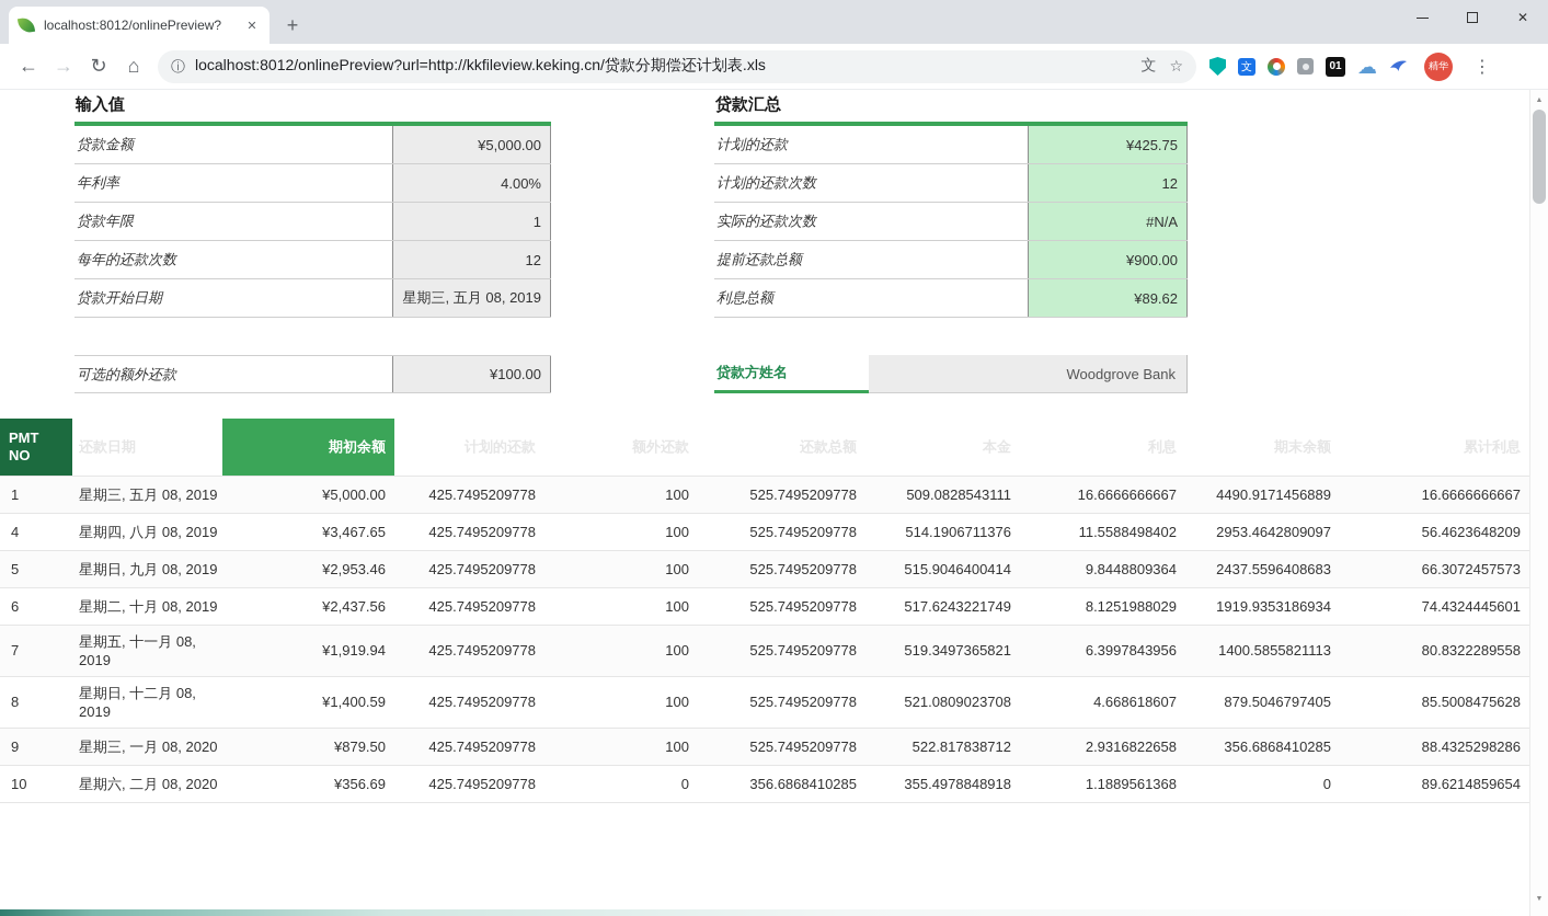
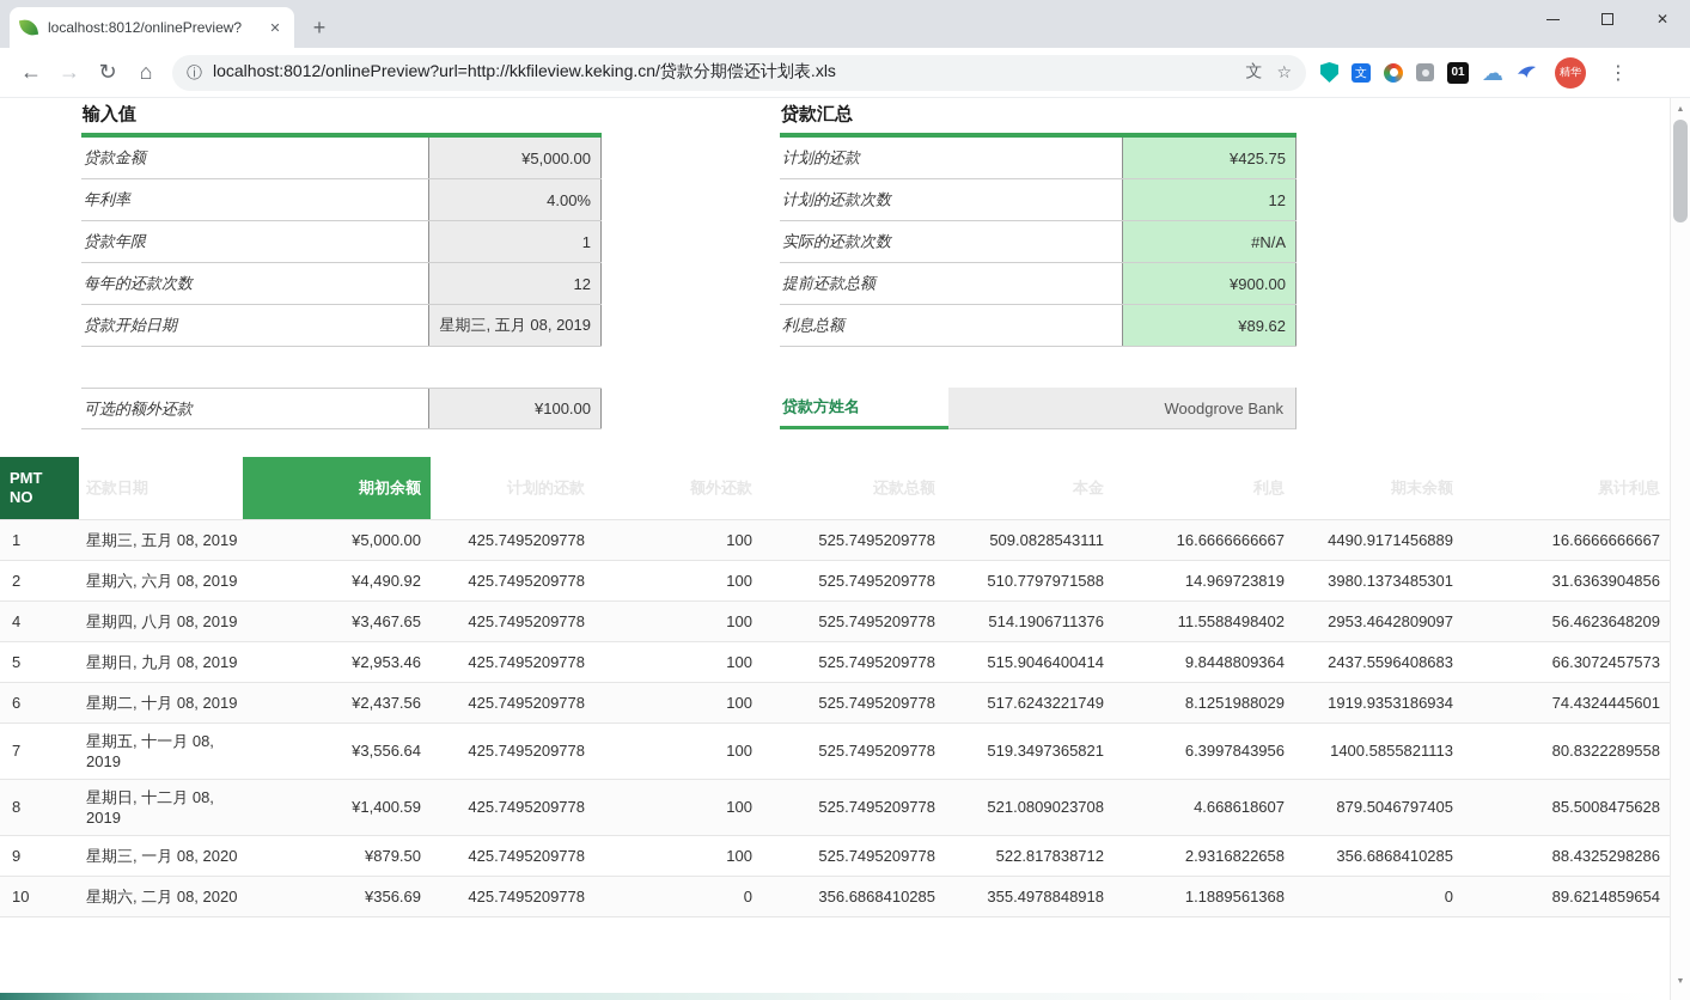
  localhost:8012/onlinePreview?
  ✕
  +
  ✕
  ←
  →
  ↻
  ⌂
  ⓘ
  localhost:8012/onlinePreview?url=http://kkfileview.keking.cn/贷款分期偿还计划表.xls
  文
  ☆
  文
  01
  ☁
  精华
  ⋮
  输入值
  贷款金额
  ¥5,000.00
  年利率
  4.00%
  贷款年限
  1
  每年的还款次数
  12
  贷款开始日期
  星期三, 五月 08, 2019
  可选的额外还款
  ¥100.00
  贷款汇总
  计划的还款
  ¥425.75
  计划的还款次数
  12
  实际的还款次数
  #N/A
  提前还款总额
  ¥900.00
  利息总额
  ¥89.62
  贷款方姓名
  Woodgrove Bank
  PMT NO	还款日期	期初余额	计划的还款	额外还款	还款总额	本金	利息	期末余额	累计利息
  1	星期三, 五月 08, 2019	¥5,000.00	425.7495209778	100	525.7495209778	509.0828543111	16.6666666667	4490.9171456889	16.6666666667
+ 2	星期六, 六月 08, 2019	¥4,490.92	425.7495209778	100	525.7495209778	510.7797971588	14.969723819	3980.1373485301	31.6363904856
  4	星期四, 八月 08, 2019	¥3,467.65	425.7495209778	100	525.7495209778	514.1906711376	11.5588498402	2953.4642809097	56.4623648209
  5	星期日, 九月 08, 2019	¥2,953.46	425.7495209778	100	525.7495209778	515.9046400414	9.8448809364	2437.5596408683	66.3072457573
  6	星期二, 十月 08, 2019	¥2,437.56	425.7495209778	100	525.7495209778	517.6243221749	8.1251988029	1919.9353186934	74.4324445601
- 7	星期五, 十一月 08, 2019	¥1,919.94	425.7495209778	100	525.7495209778	519.3497365821	6.3997843956	1400.5855821113	80.8322289558
+ 7	星期五, 十一月 08, 2019	¥3,556.64	425.7495209778	100	525.7495209778	519.3497365821	6.3997843956	1400.5855821113	80.8322289558
  8	星期日, 十二月 08, 2019	¥1,400.59	425.7495209778	100	525.7495209778	521.0809023708	4.668618607	879.5046797405	85.5008475628
  9	星期三, 一月 08, 2020	¥879.50	425.7495209778	100	525.7495209778	522.817838712	2.9316822658	356.6868410285	88.4325298286
  10	星期六, 二月 08, 2020	¥356.69	425.7495209778	0	356.6868410285	355.4978848918	1.1889561368	0	89.6214859654
